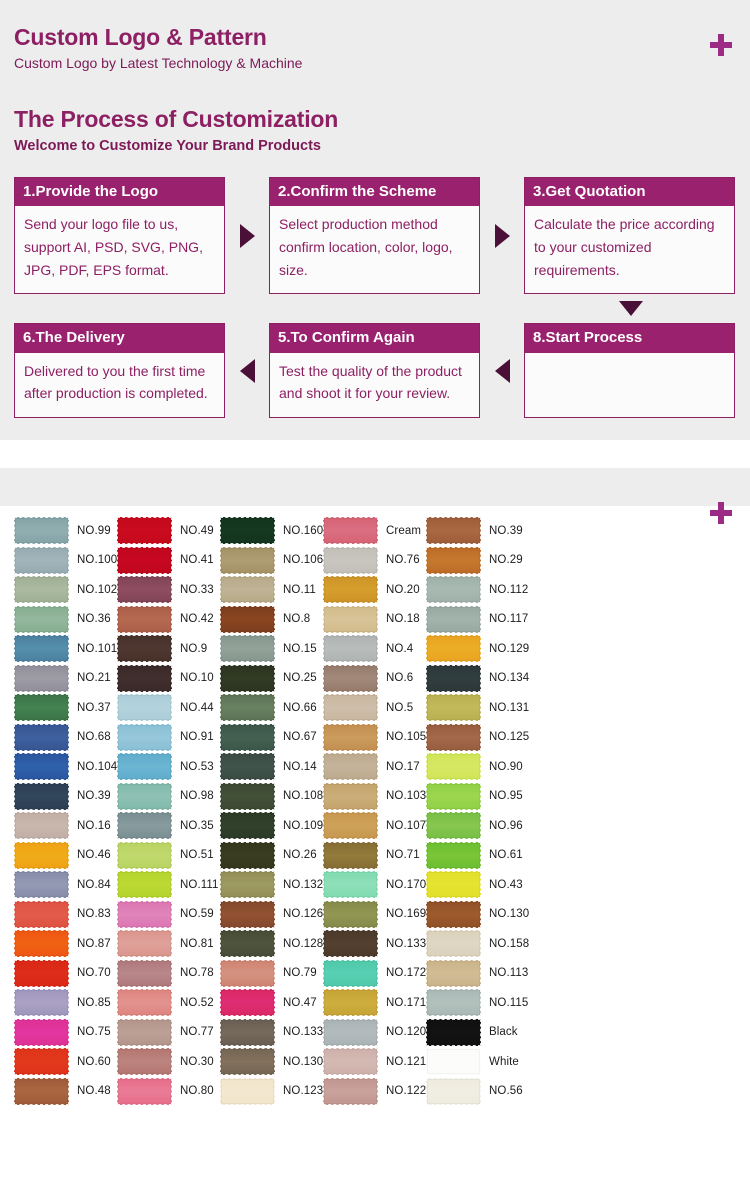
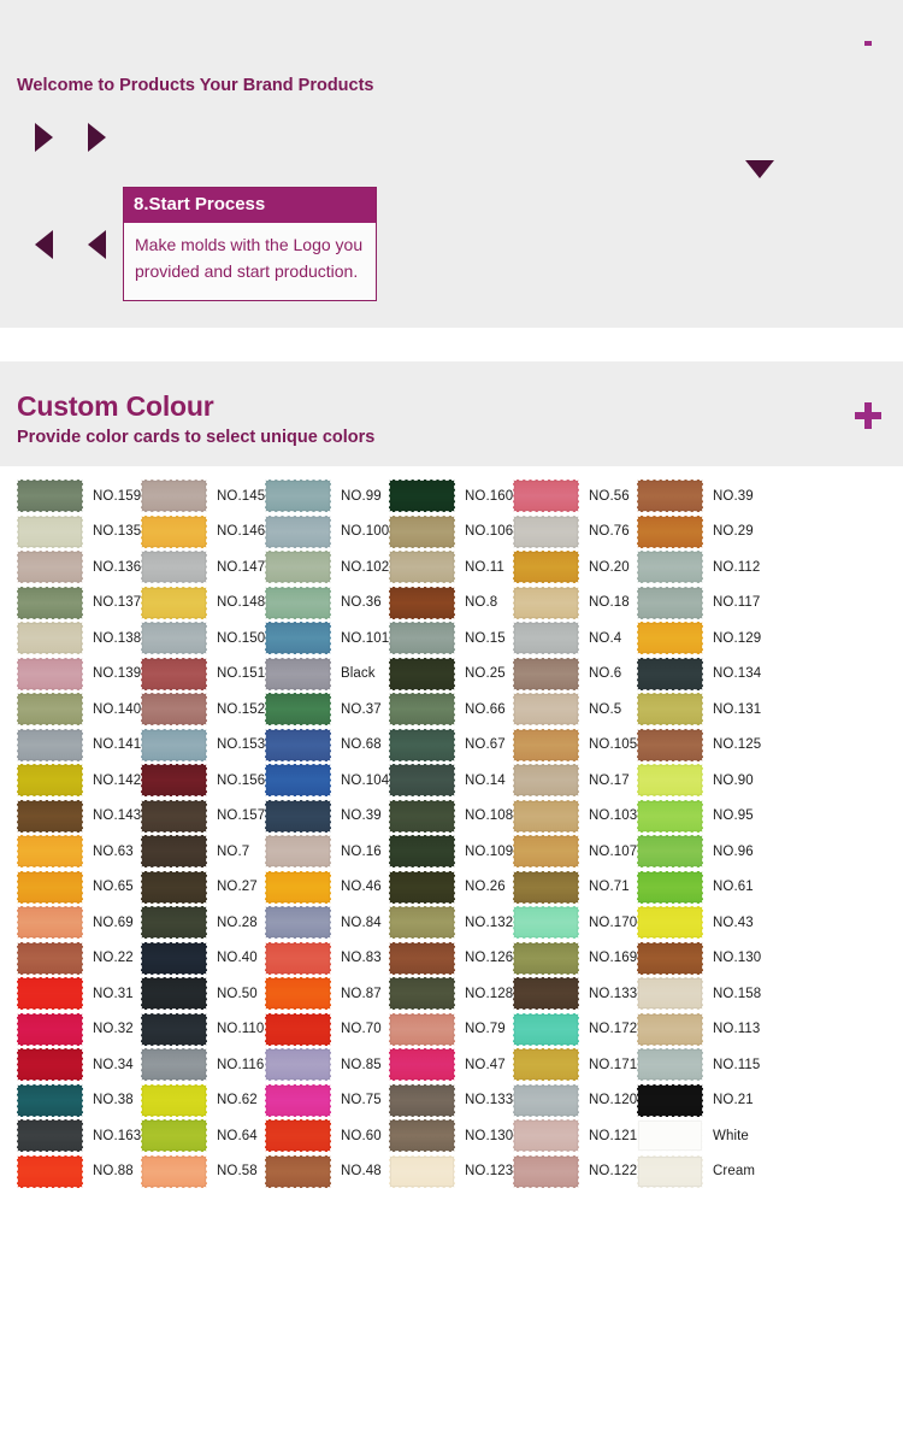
- Custom Logo & Pattern
- Custom Logo by Latest Technology & Machine
- The Process of Customization
- Welcome to Customize Your Brand Products
+ Welcome to Products Your Brand Products
- 1.Provide the Logo
- Send your logo file to us, support AI, PSD, SVG, PNG, JPG, PDF, EPS format.
- 2.Confirm the Scheme
- Select production method confirm location, color, logo, size.
- 3.Get Quotation
- Calculate the price according to your customized requirements.
- 6.The Delivery
- Delivered to you the first time after production is completed.
- 5.To Confirm Again
- Test the quality of the product and shoot it for your review.
  8.Start Process
+ Make molds with the Logo you provided and start production.
+ Custom Colour
+ Provide color cards to select unique colors
+ NO.159
+ NO.135
+ NO.136
+ NO.137
+ NO.138
+ NO.139
+ NO.140
+ NO.141
+ NO.142
+ NO.143
+ NO.63
+ NO.65
+ NO.69
+ NO.22
+ NO.31
+ NO.32
+ NO.34
+ NO.38
+ NO.163
+ NO.88
+ NO.145
+ NO.146
+ NO.147
+ NO.148
+ NO.150
+ NO.151
+ NO.152
+ NO.153
+ NO.156
+ NO.157
+ NO.7
+ NO.27
+ NO.28
+ NO.40
+ NO.50
+ NO.110
+ NO.116
+ NO.62
+ NO.64
+ NO.58
  NO.99
  NO.100
  NO.102
  NO.36
  NO.101
- NO.21
+ Black
  NO.37
  NO.68
  NO.104
  NO.39
  NO.16
  NO.46
  NO.84
  NO.83
  NO.87
  NO.70
  NO.85
  NO.75
  NO.60
  NO.48
- NO.49
- NO.41
- NO.33
- NO.42
- NO.9
- NO.10
- NO.44
- NO.91
- NO.53
- NO.98
- NO.35
- NO.51
- NO.111
- NO.59
- NO.81
- NO.78
- NO.52
- NO.77
- NO.30
- NO.80
  NO.160
  NO.106
  NO.11
  NO.8
  NO.15
  NO.25
  NO.66
  NO.67
  NO.14
  NO.108
  NO.109
  NO.26
  NO.132
  NO.126
  NO.128
  NO.79
  NO.47
  NO.133
  NO.130
  NO.123
- Cream
+ NO.56
  NO.76
  NO.20
  NO.18
  NO.4
  NO.6
  NO.5
  NO.105
  NO.17
  NO.103
  NO.107
  NO.71
  NO.170
  NO.169
  NO.133
  NO.172
  NO.171
  NO.120
  NO.121
  NO.122
  NO.39
  NO.29
  NO.112
  NO.117
  NO.129
  NO.134
  NO.131
  NO.125
  NO.90
  NO.95
  NO.96
  NO.61
  NO.43
  NO.130
  NO.158
  NO.113
  NO.115
- Black
+ NO.21
  White
- NO.56
+ Cream
